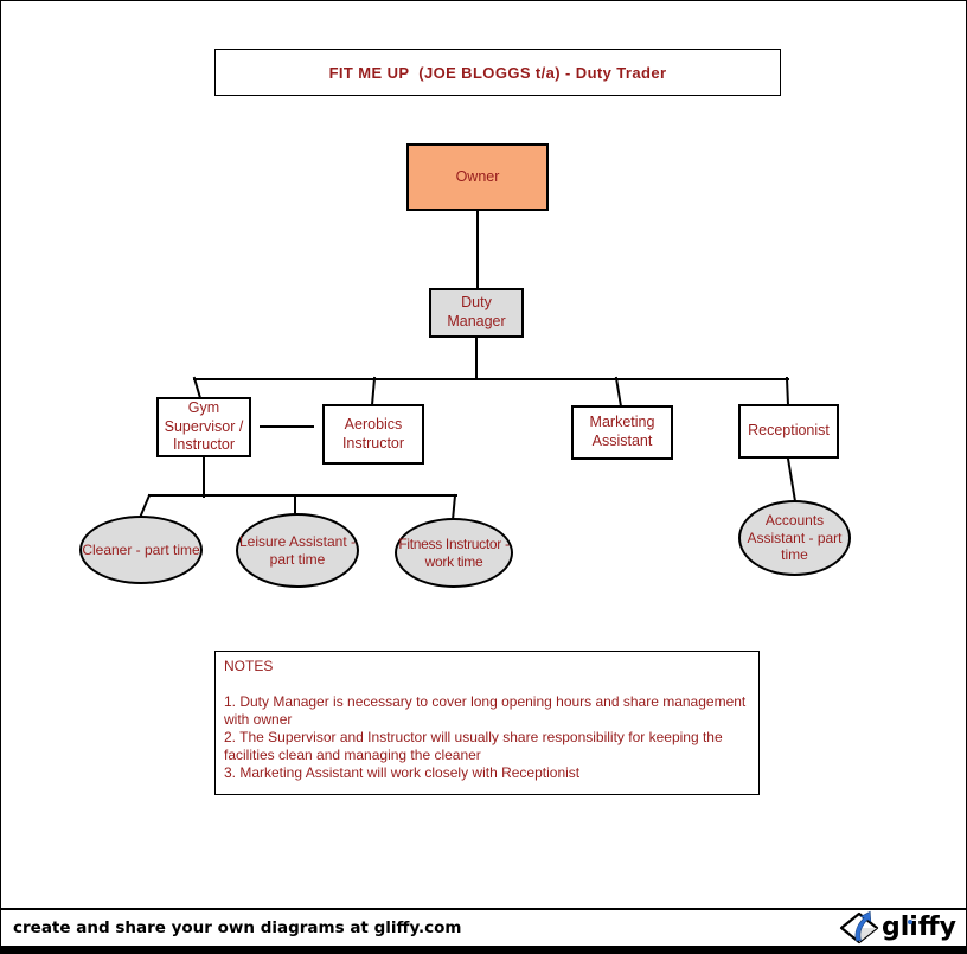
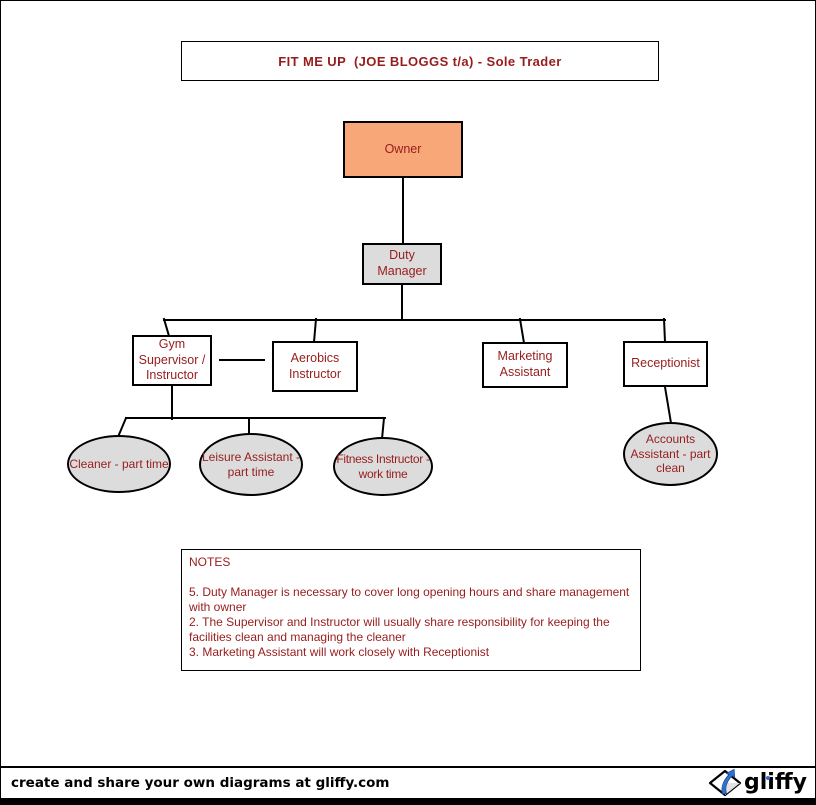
- FIT ME UP (JOE BLOGGS t/a) - Duty Trader
+ FIT ME UP (JOE BLOGGS t/a) - Sole Trader
  Owner
  Duty Manager
  Gym Supervisor / Instructor
  Aerobics Instructor
  Marketing Assistant
  Receptionist
  Cleaner - part time
  Leisure Assistant - part time
  Fitness Instructor - work time
- Accounts Assistant - part time
+ Accounts Assistant - part clean
  NOTES
- 1. Duty Manager is necessary to cover long opening hours and share management with owner
+ 5. Duty Manager is necessary to cover long opening hours and share management with owner
  2. The Supervisor and Instructor will usually share responsibility for keeping the facilities clean and managing the cleaner
  3. Marketing Assistant will work closely with Receptionist
  create and share your own diagrams at gliffy.com
  gliffy
